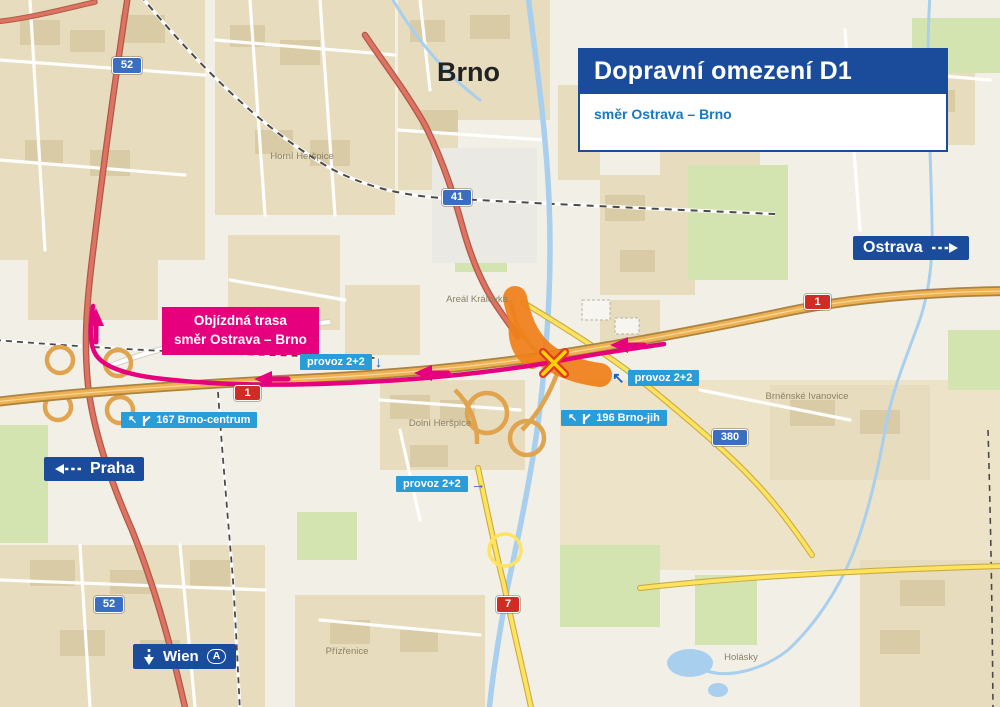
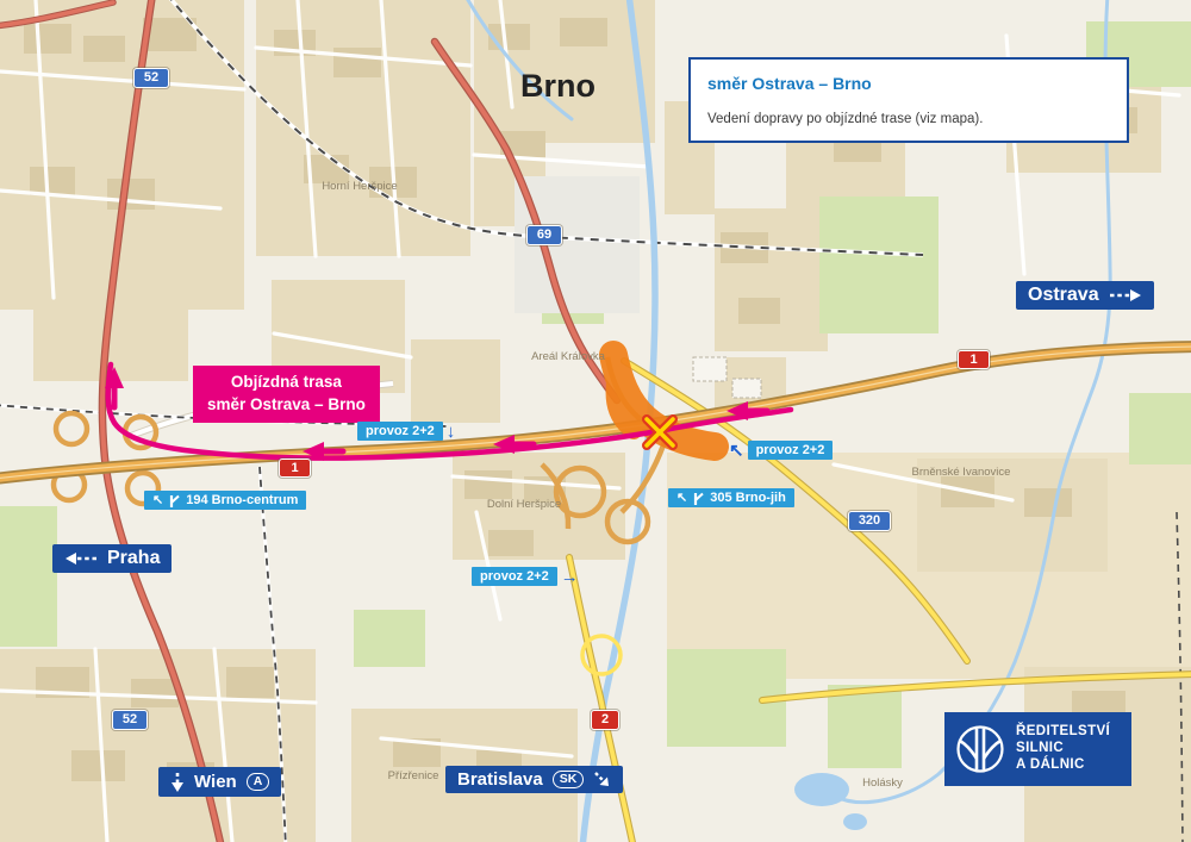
  Brno
  Horní Heršpice
  Areál Královka
  Dolní Heršpice
  Brněnské Ivanovice
  Přízřenice
  Holásky
  52
- 41
+ 69
- 380
+ 320
  52
- 7
+ 2
  1
  1
  Ostrava
  Praha
  Wien
  A
+ Bratislava
+ SK
  Objízdná trasa
  směr Ostrava – Brno
  provoz 2+2
  ↓
  ↖
  provoz 2+2
  provoz 2+2
  →
  ↖
- 167 Brno-centrum
+ 194 Brno-centrum
  ↖
- 196 Brno-jih
+ 305 Brno-jih
- Dopravní omezení D1
  směr Ostrava – Brno
+ Vedení dopravy po objízdné trase (viz mapa).
+ ŘEDITELSTVÍ
+ SILNIC
+ A DÁLNIC
